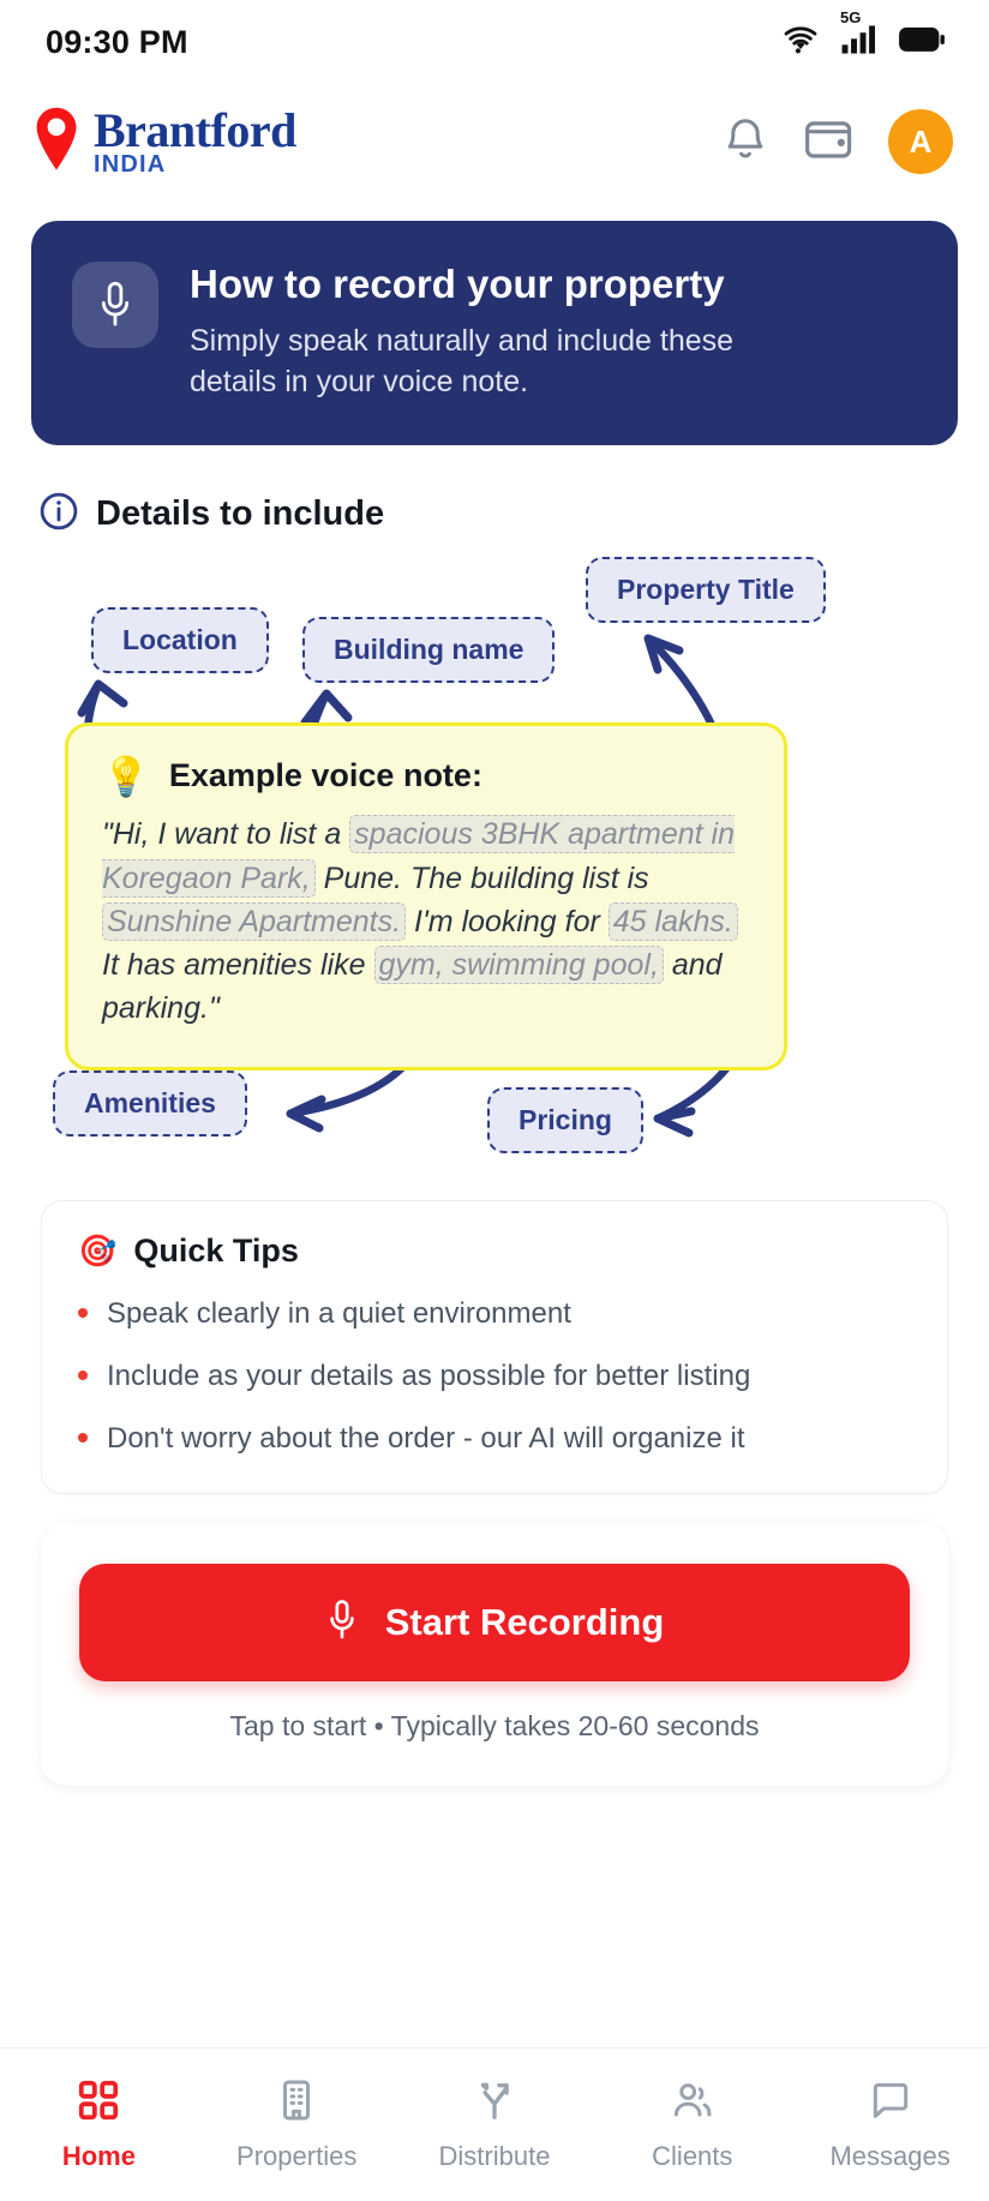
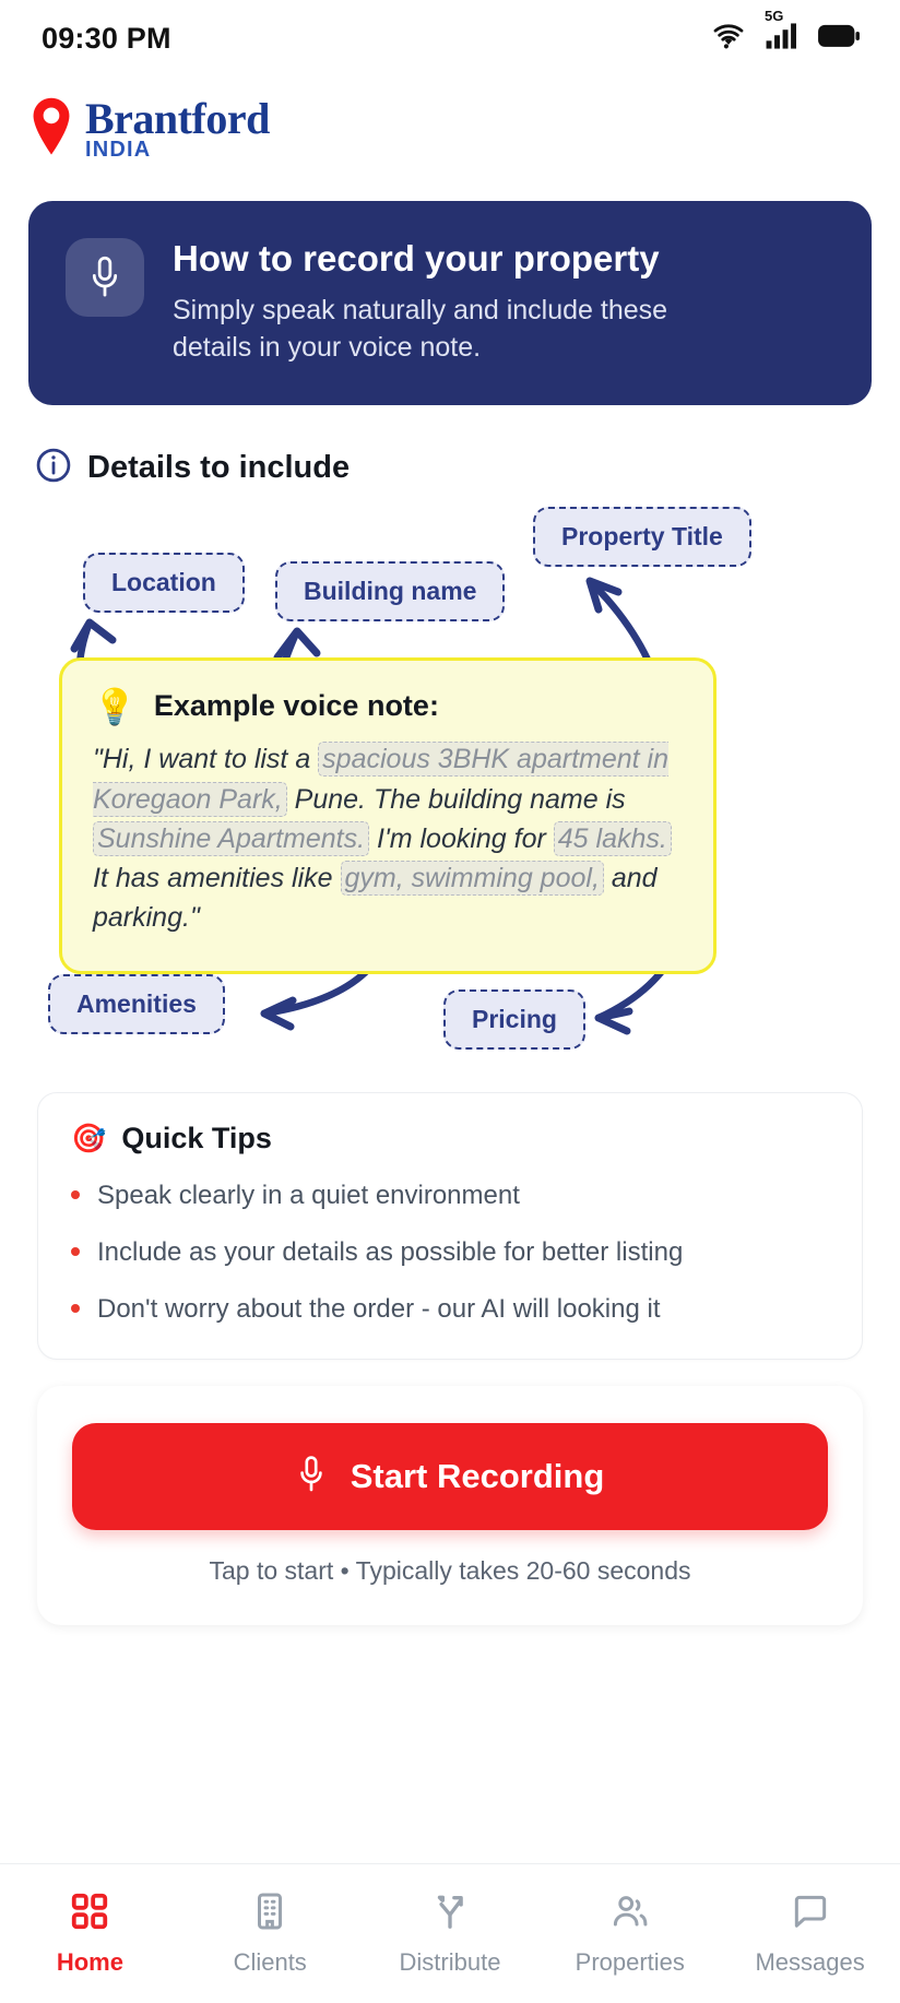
  09:30 PM
  5G
  Brantford
  INDIA
- A
  How to record your property
  Simply speak naturally and include these details in your voice note.
  Details to include
  Location
  Building name
  Property Title
  Amenities
  Pricing
  💡
  Example voice note:
- "Hi, I want to list a spacious 3BHK apartment in Koregaon Park, Pune. The building list is Sunshine Apartments. I'm looking for 45 lakhs. It has amenities like gym, swimming pool, and parking."
+ "Hi, I want to list a spacious 3BHK apartment in Koregaon Park, Pune. The building name is Sunshine Apartments. I'm looking for 45 lakhs. It has amenities like gym, swimming pool, and parking."
  🎯
  Quick Tips
  Speak clearly in a quiet environment
  Include as your details as possible for better listing
- Don't worry about the order - our AI will organize it
+ Don't worry about the order - our AI will looking it
  Start Recording
  Tap to start • Typically takes 20-60 seconds
  Home
- Properties
+ Clients
  Distribute
- Clients
+ Properties
  Messages
